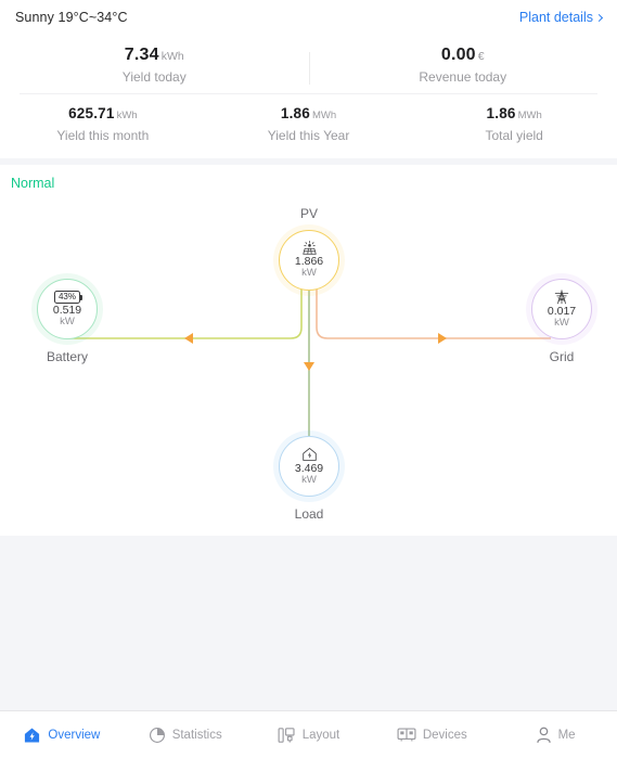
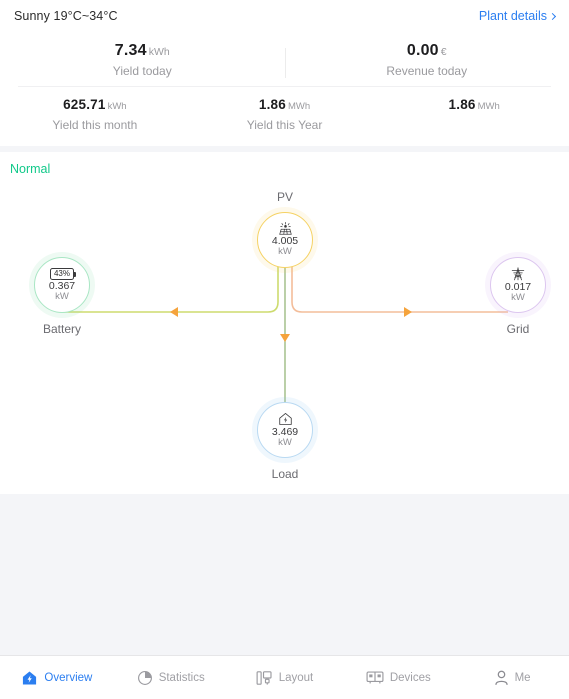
  Sunny 19°C~34°C
  Plant details
  7.34 kWh
  Yield today
  0.00 €
  Revenue today
  625.71 kWh
  Yield this month
  1.86 MWh
  Yield this Year
  1.86 MWh
- Total yield
  Normal
  PV
- 1.866
+ 4.005
  kW
  43%
- 0.519
+ 0.367
  kW
  Battery
  0.017
  kW
  Grid
  3.469
  kW
  Load
  Overview
  Statistics
  Layout
  Devices
  Me
